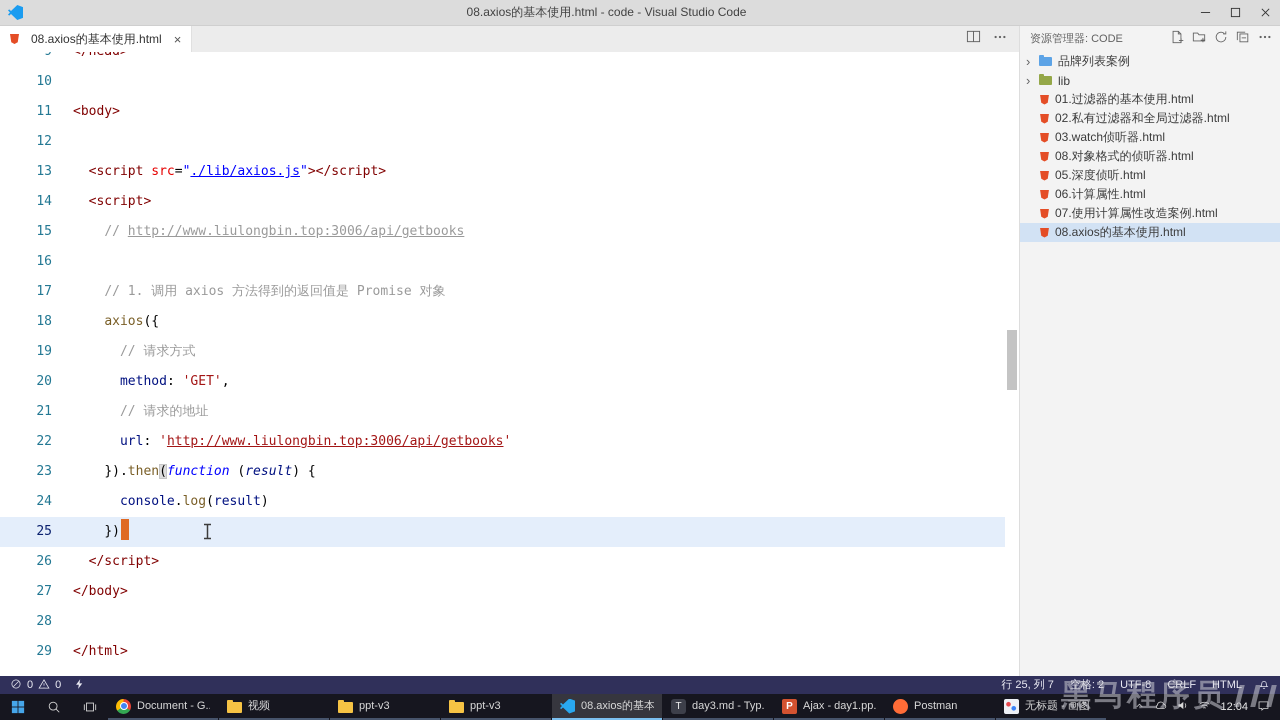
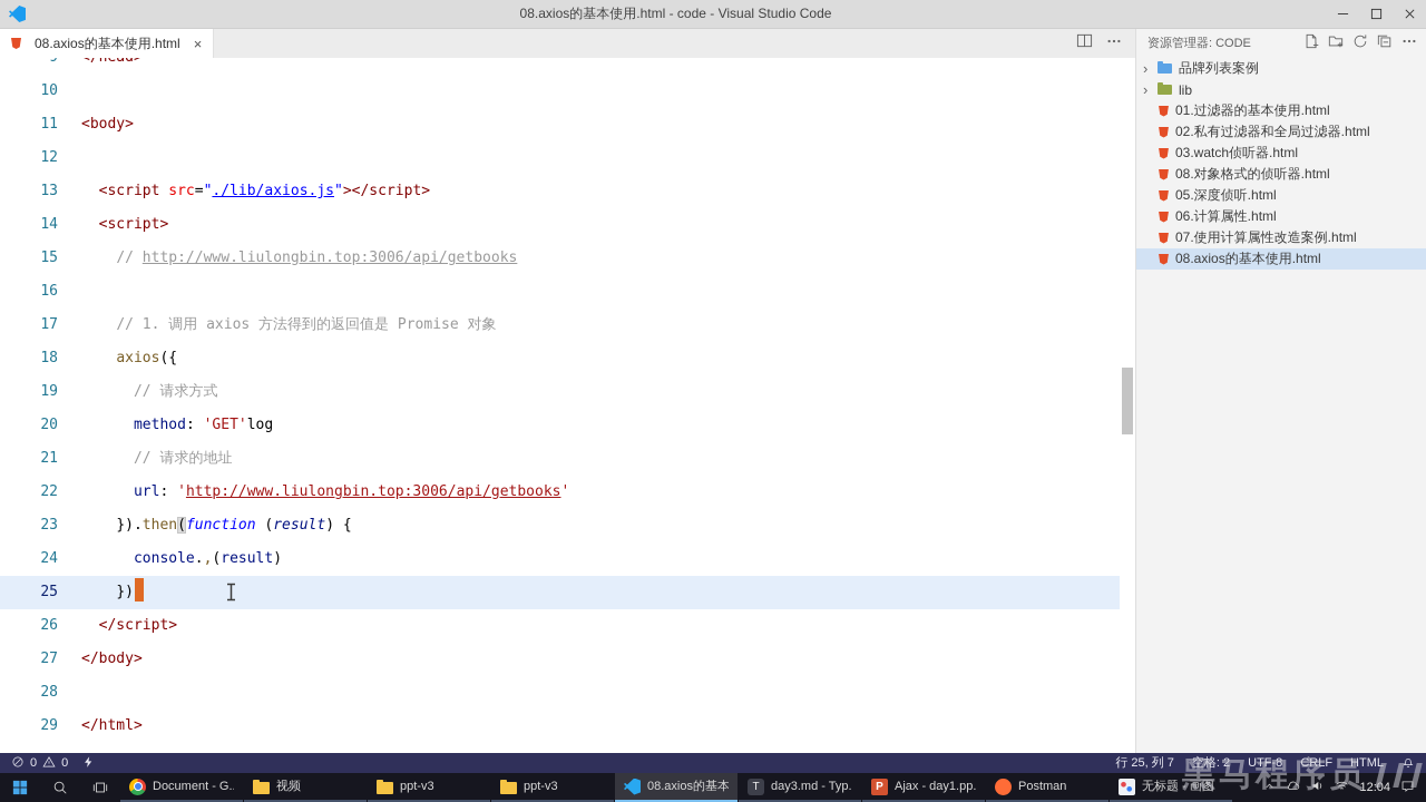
  08.axios的基本使用.html - code - Visual Studio Code
  08.axios的基本使用.html
  ×
  9
  </head>
  10
  11
  <body>
  12
  13
  <script src="./lib/axios.js"></script>
  14
  <script>
  15
  // http://www.liulongbin.top:3006/api/getbooks
  16
  17
  // 1. 调用 axios 方法得到的返回值是 Promise 对象
  18
  axios({
  19
  // 请求方式
  20
- method: 'GET',
+ method: 'GET'log
  21
  // 请求的地址
  22
  url: 'http://www.liulongbin.top:3006/api/getbooks'
  23
  }).then(function (result) {
  24
- console.log(result)
+ console.,(result)
  25
  })
  26
  </script>
  27
  </body>
  28
  29
  </html>
  资源管理器: CODE
  ›
  品牌列表案例
  ›
  lib
  01.过滤器的基本使用.html
  02.私有过滤器和全局过滤器.html
  03.watch侦听器.html
  08.对象格式的侦听器.html
  05.深度侦听.html
  06.计算属性.html
  07.使用计算属性改造案例.html
  08.axios的基本使用.html
  0
  0
  行 25, 列 7
  空格: 2
  UTF-8
  CRLF
  HTML
  Document - G.
  视频
  ppt-v3
  ppt-v3
  08.axios的基本
  day3.md - Typ.
  Ajax - day1.pp.
  Postman
  无标题 - 画图
  12:04
  黑马程序员
